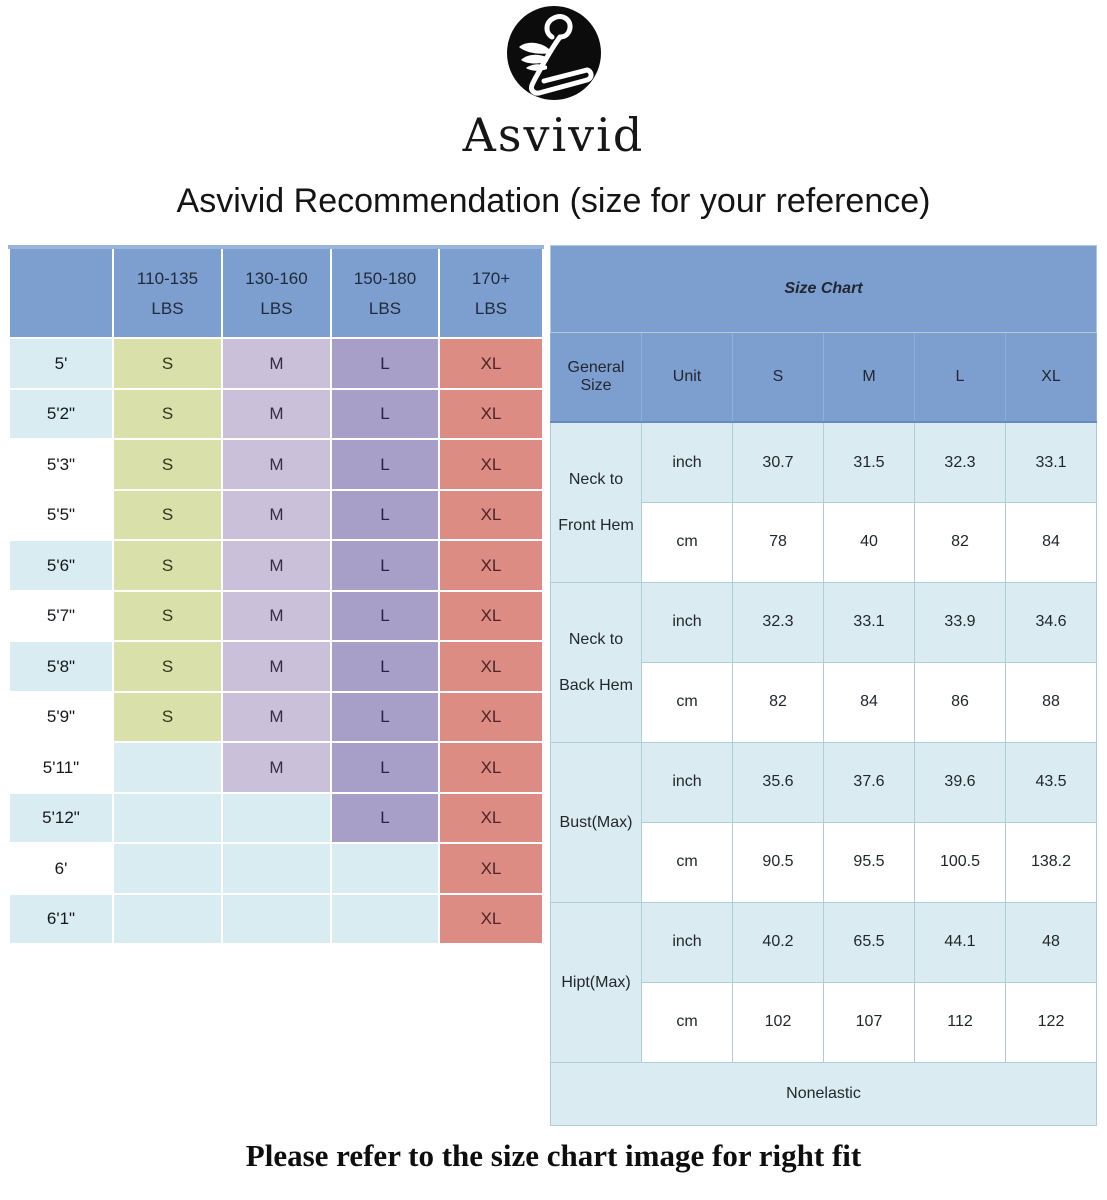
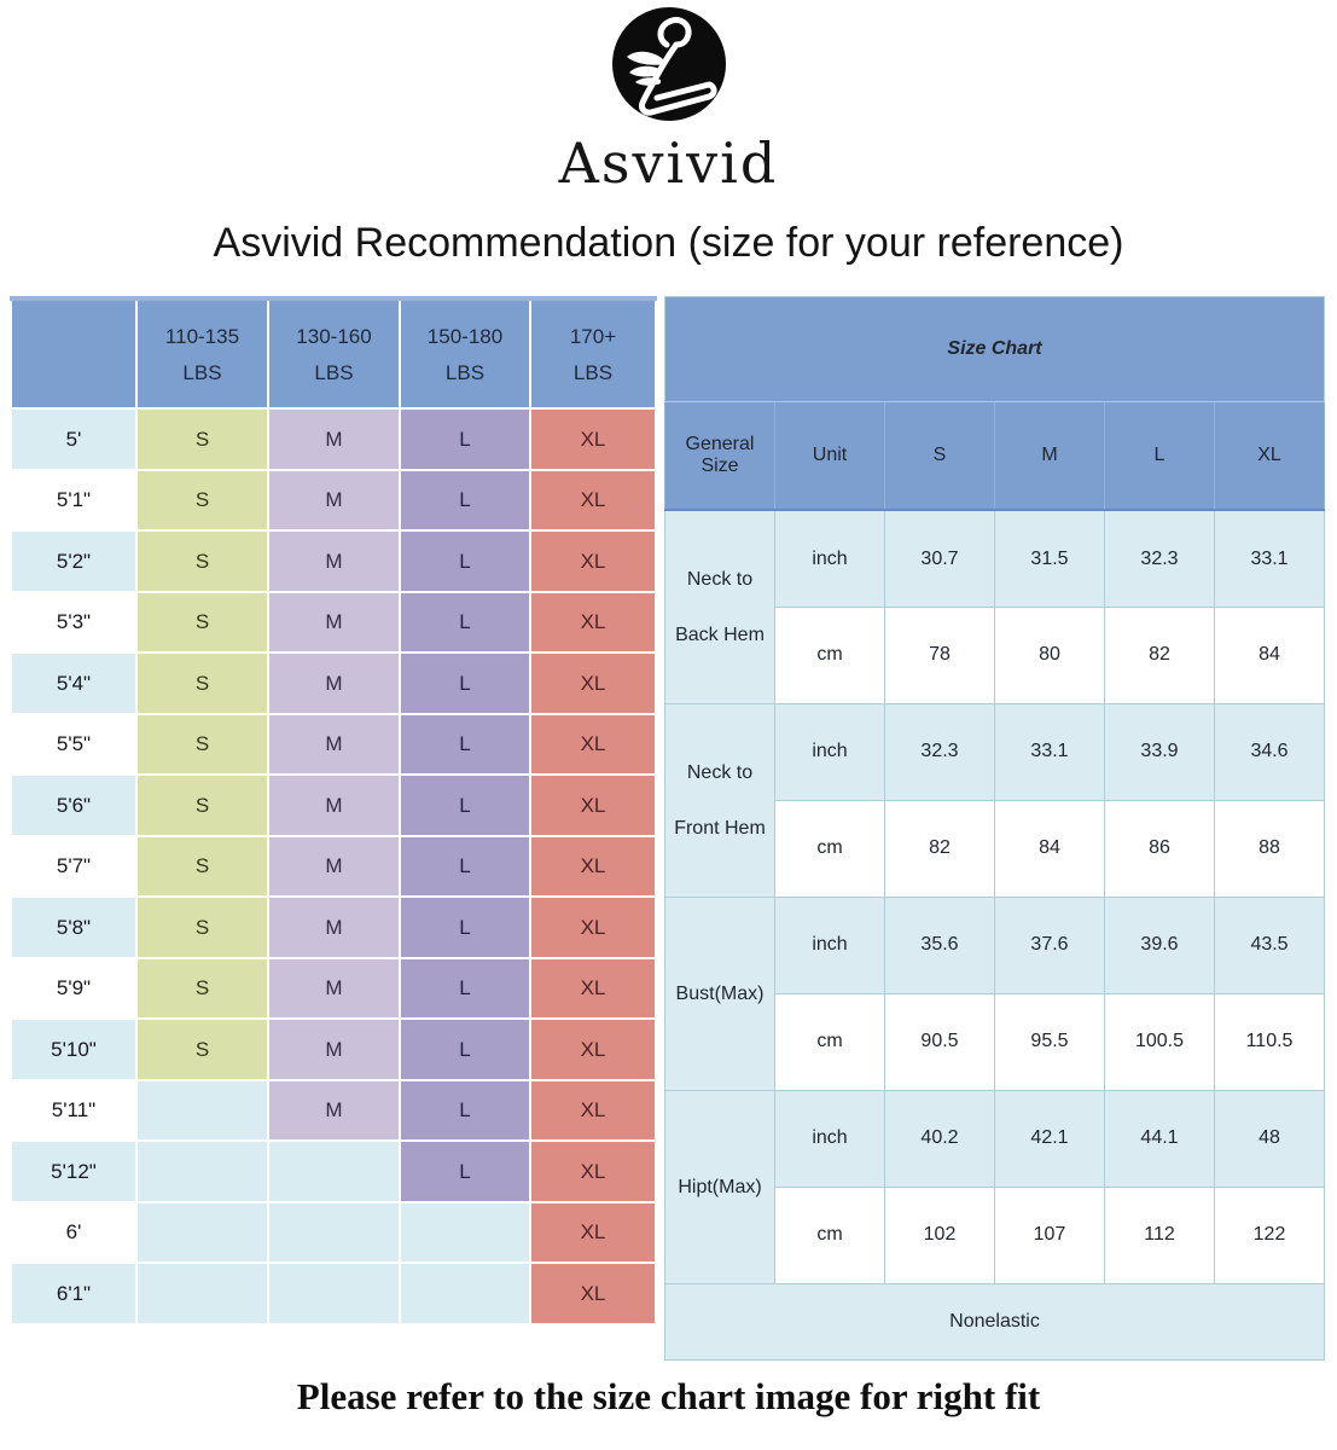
  Asvivid
  Asvivid Recommendation (size for your reference)
  	110-135LBS	130-160LBS	150-180LBS	170+LBS
  5'	S	M	L	XL
+ 5'1"	S	M	L	XL
  5'2"	S	M	L	XL
  5'3"	S	M	L	XL
+ 5'4"	S	M	L	XL
  5'5"	S	M	L	XL
  5'6"	S	M	L	XL
  5'7"	S	M	L	XL
  5'8"	S	M	L	XL
  5'9"	S	M	L	XL
+ 5'10"	S	M	L	XL
  5'11"		M	L	XL
  5'12"			L	XL
  6'				XL
  6'1"				XL
  Size Chart
  General Size	Unit	S	M	L	XL
- Neck to Front Hem	inch	30.7	31.5	32.3	33.1
+ Neck to Back Hem	inch	30.7	31.5	32.3	33.1
- cm	78	40	82	84
+ cm	78	80	82	84
- Neck to Back Hem	inch	32.3	33.1	33.9	34.6
+ Neck to Front Hem	inch	32.3	33.1	33.9	34.6
  cm	82	84	86	88
  Bust(Max)	inch	35.6	37.6	39.6	43.5
- cm	90.5	95.5	100.5	138.2
+ cm	90.5	95.5	100.5	110.5
- Hipt(Max)	inch	40.2	65.5	44.1	48
+ Hipt(Max)	inch	40.2	42.1	44.1	48
  cm	102	107	112	122
  Nonelastic
  Please refer to the size chart image for right fit
